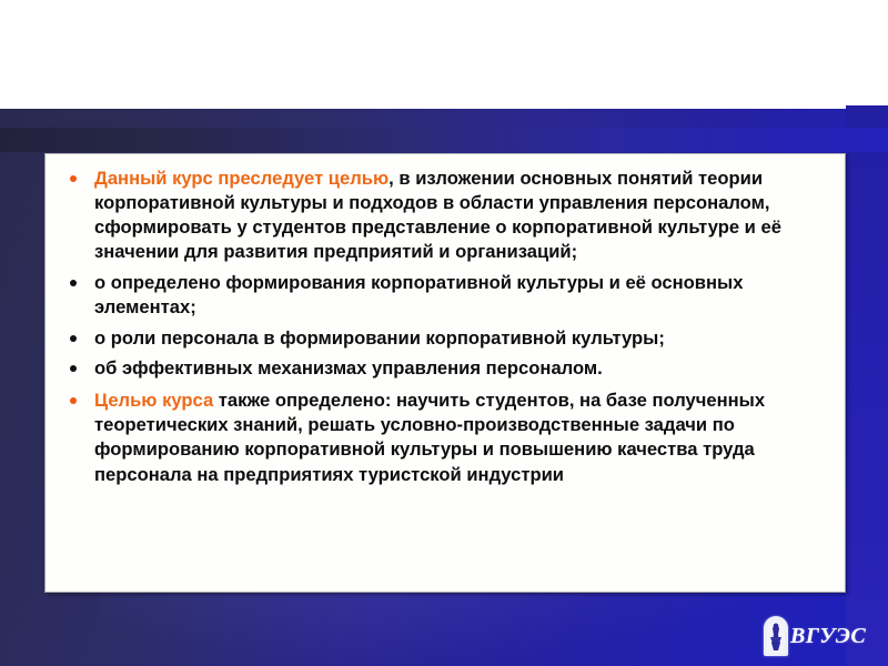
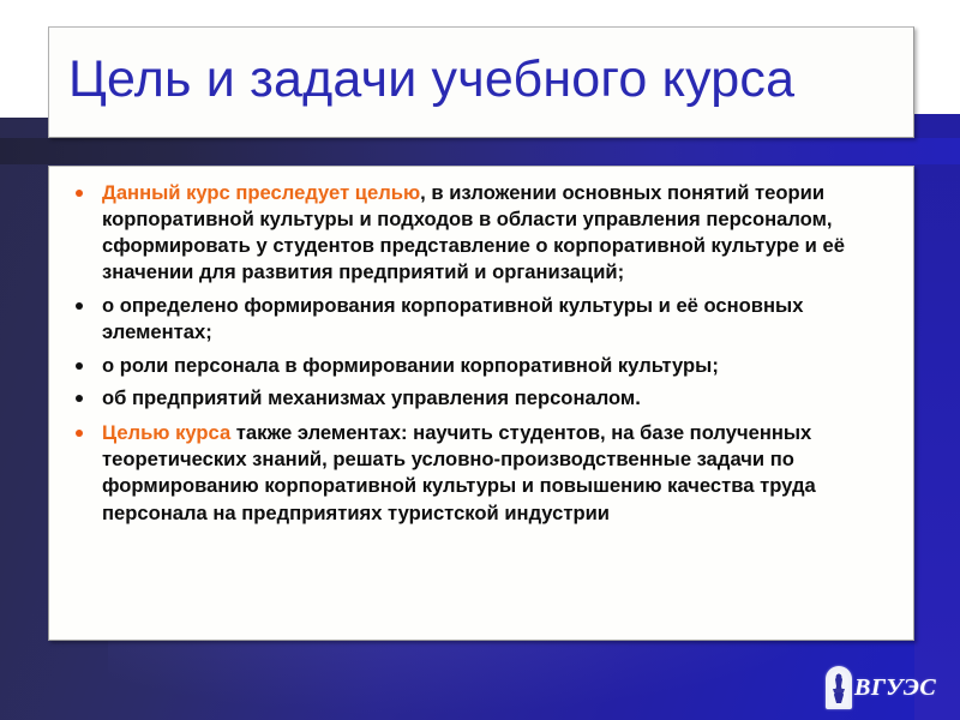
+ Цель и задачи учебного курса
  Данный курс преследует целью, в изложении основных понятий теории корпоративной культуры и подходов в области управления персоналом, сформировать у студентов представление о корпоративной культуре и её значении для развития предприятий и организаций;
  о определено формирования корпоративной культуры и её основных элементах;
  о роли персонала в формировании корпоративной культуры;
- об эффективных механизмах управления персоналом.
+ об предприятий механизмах управления персоналом.
- Целью курса также определено: научить студентов, на базе полученных теоретических знаний, решать условно-производственные задачи по формированию корпоративной культуры и повышению качества труда персонала на предприятиях туристской индустрии
+ Целью курса также элементах: научить студентов, на базе полученных теоретических знаний, решать условно-производственные задачи по формированию корпоративной культуры и повышению качества труда персонала на предприятиях туристской индустрии
  ВГУЭС
